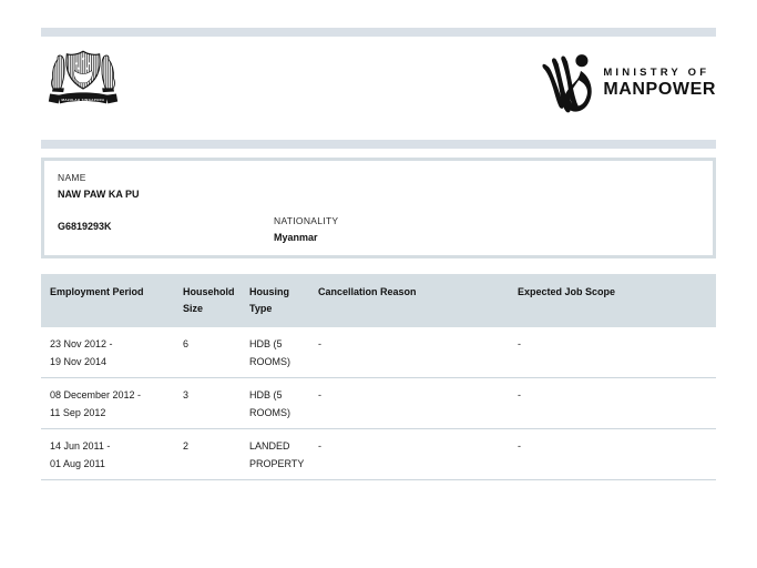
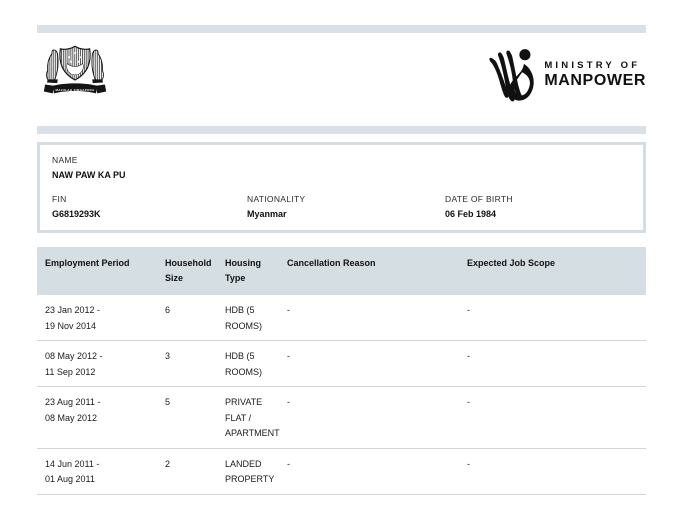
  MINISTRY OF
  MANPOWER
  NAME
  NAW PAW KA PU
+ FIN
  G6819293K
  NATIONALITY
  Myanmar
+ DATE OF BIRTH
+ 06 Feb 1984
  Employment Period	Household Size	Housing Type	Cancellation Reason	Expected Job Scope
- 23 Nov 2012 - 19 Nov 2014	6	HDB (5 ROOMS)	-	-
+ 23 Jan 2012 - 19 Nov 2014	6	HDB (5 ROOMS)	-	-
- 08 December 2012 - 11 Sep 2012	3	HDB (5 ROOMS)	-	-
+ 08 May 2012 - 11 Sep 2012	3	HDB (5 ROOMS)	-	-
+ 23 Aug 2011 - 08 May 2012	5	PRIVATE FLAT / APARTMENT	-	-
  14 Jun 2011 - 01 Aug 2011	2	LANDED PROPERTY	-	-
